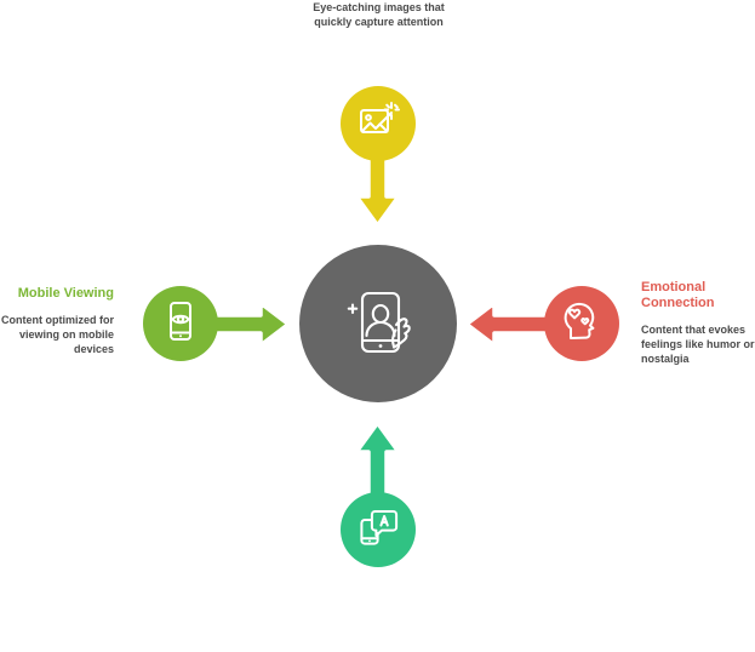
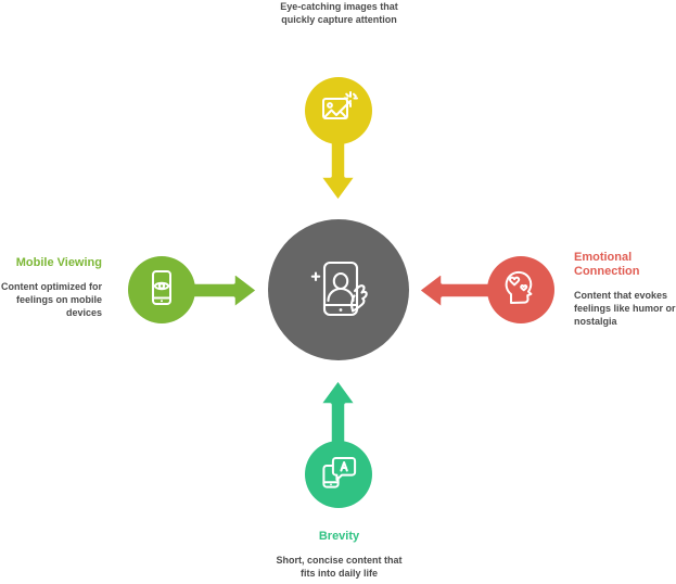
  Eye-catching images that quickly capture attention
  Mobile Viewing
- Content optimized for viewing on mobile devices
+ Content optimized for feelings on mobile devices
  Emotional Connection
  Content that evokes feelings like humor or nostalgia
+ Brevity
+ Short, concise content that fits into daily life
